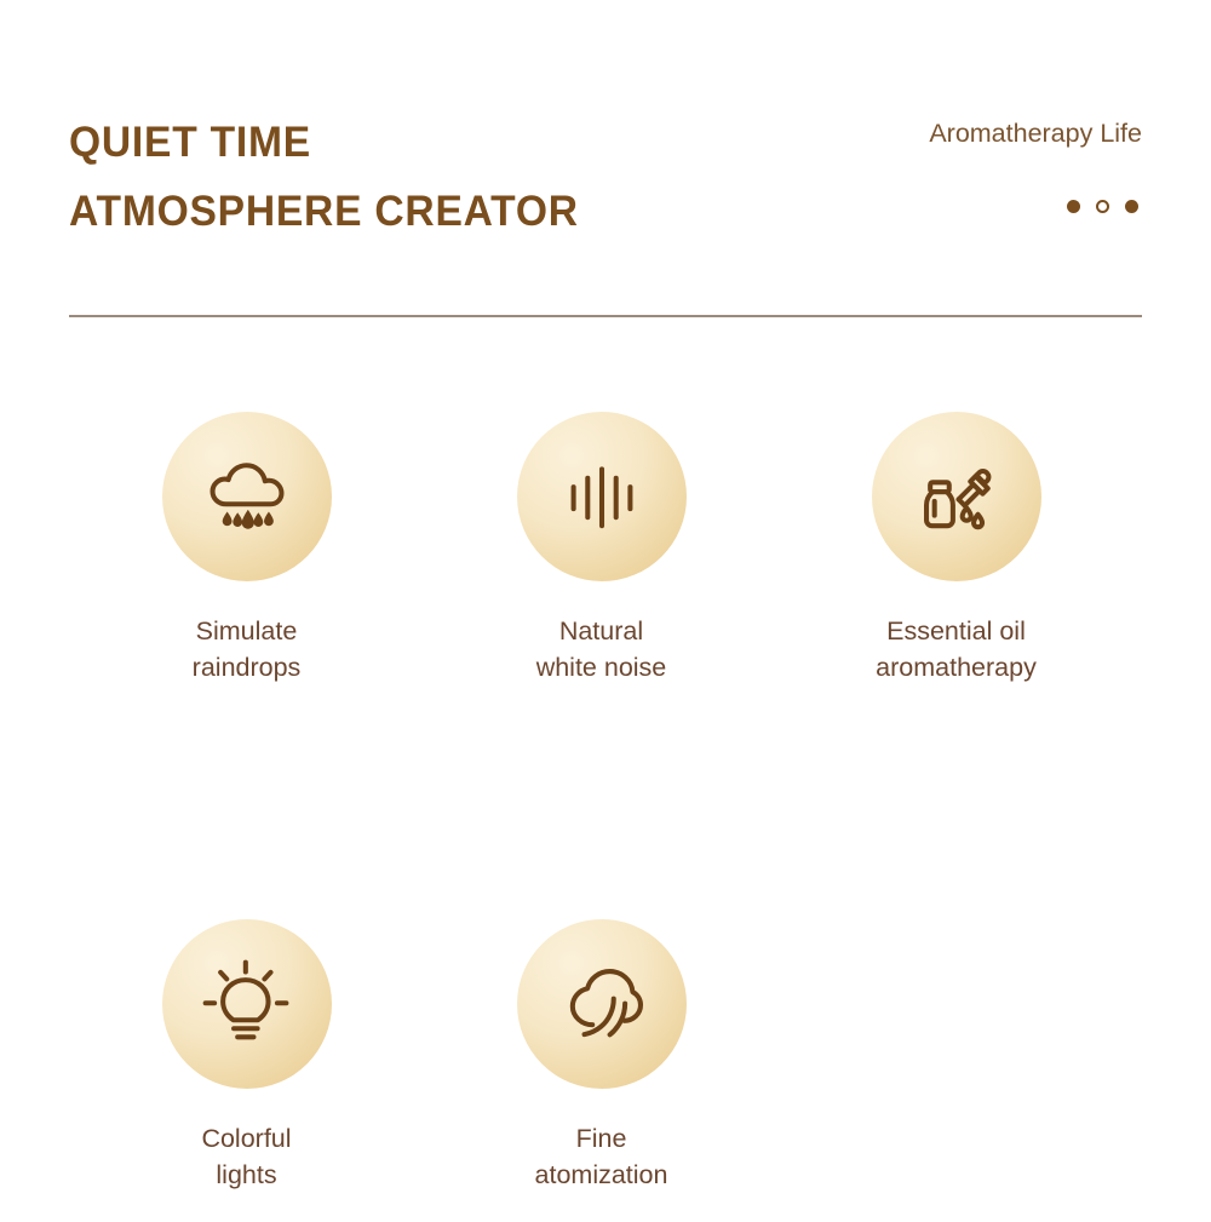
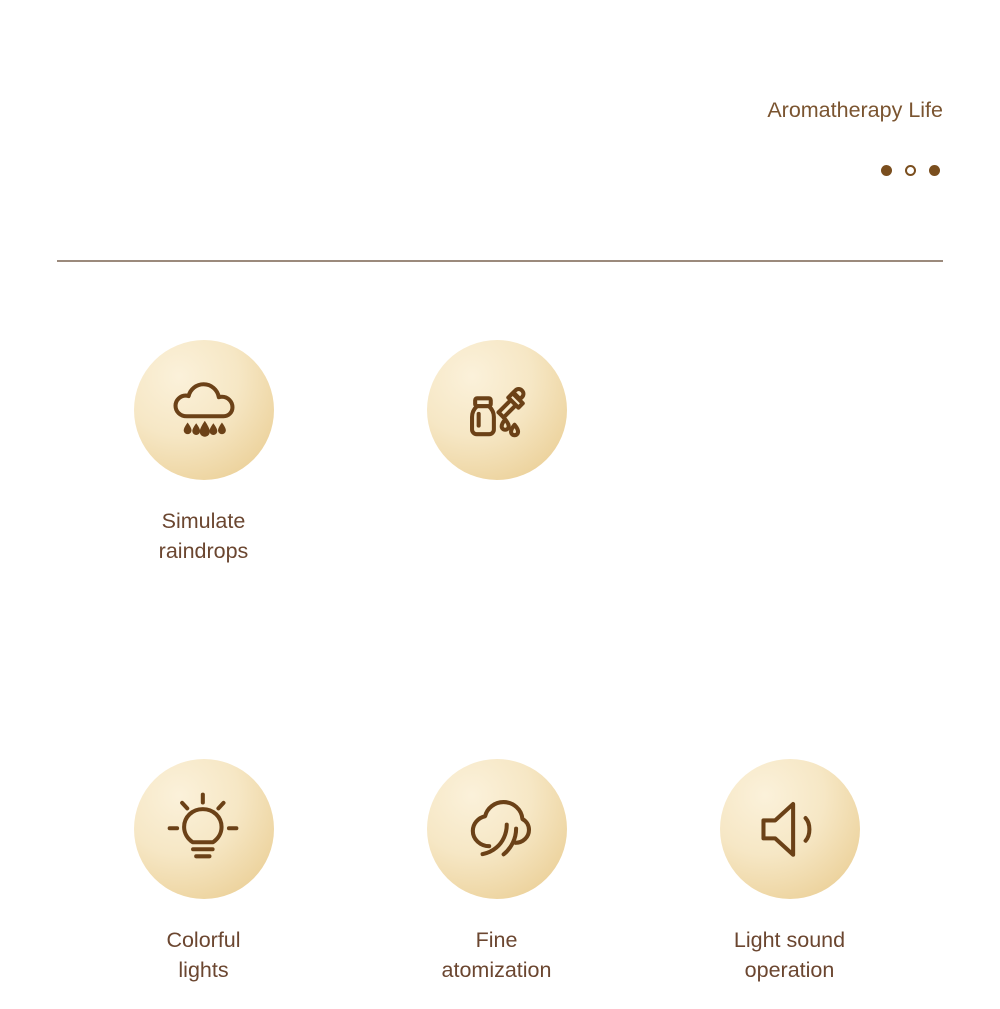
- QUIET TIME
- ATMOSPHERE CREATOR
  Aromatherapy Life
  Simulate
  raindrops
- Natural
- white noise
- Essential oil
- aromatherapy
  Colorful
  lights
  Fine
  atomization
+ Light sound
+ operation
